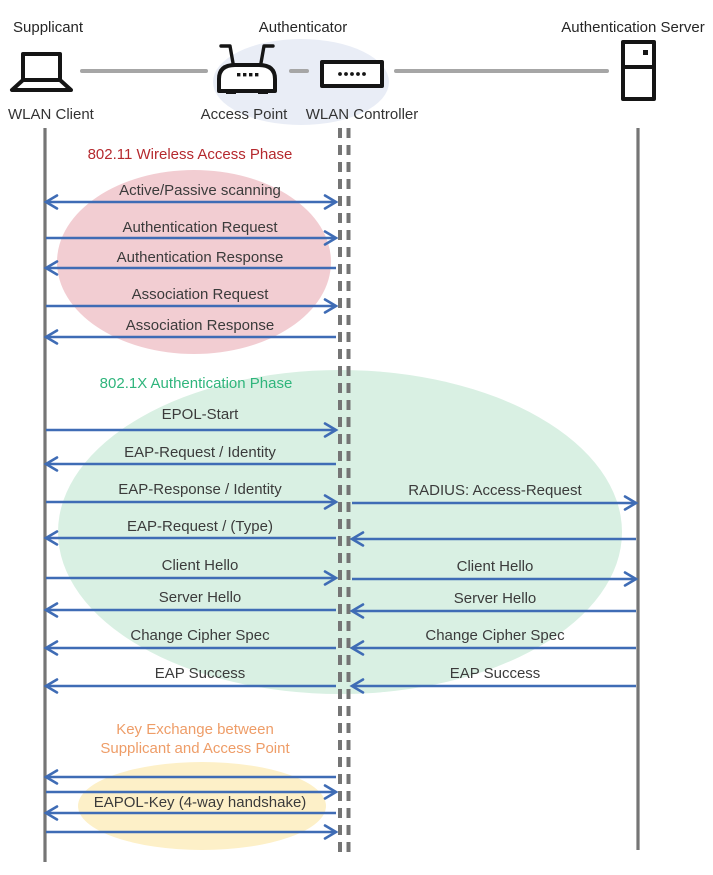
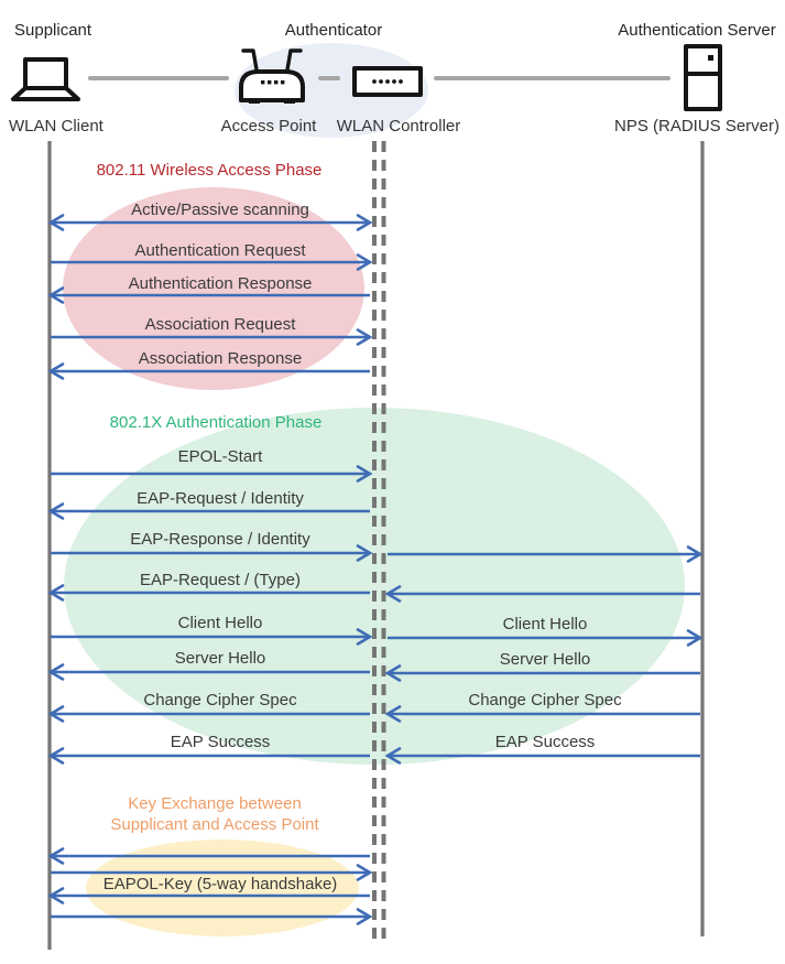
  Supplicant
  Authenticator
  Authentication Server
  WLAN Client
  Access Point
  WLAN Controller
+ NPS (RADIUS Server)
  802.11 Wireless Access Phase
  Active/Passive scanning
  Authentication Request
  Authentication Response
  Association Request
  Association Response
  802.1X Authentication Phase
  EPOL-Start
  EAP-Request / Identity
  EAP-Response / Identity
  EAP-Request / (Type)
  Client Hello
  Server Hello
  Change Cipher Spec
  EAP Success
- RADIUS: Access-Request
  Client Hello
  Server Hello
  Change Cipher Spec
  EAP Success
  Key Exchange between
  Supplicant and Access Point
- EAPOL-Key (4-way handshake)
+ EAPOL-Key (5-way handshake)
